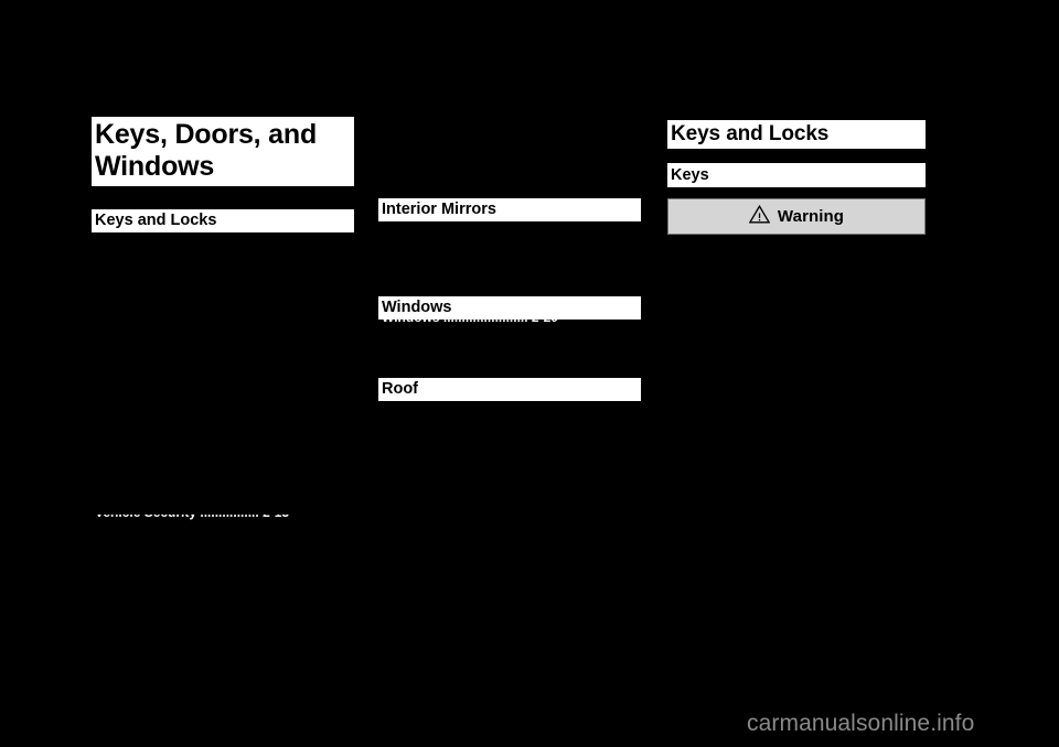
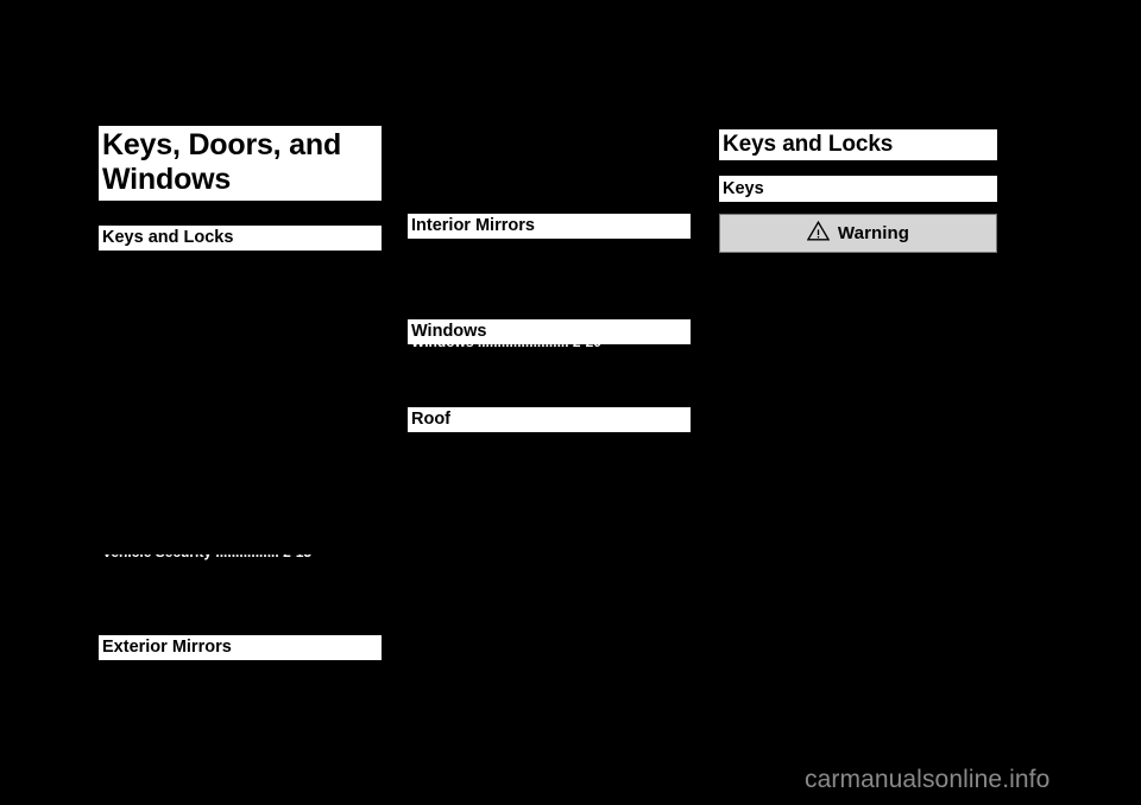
  Keys, Doors, and Windows
  Keys and Locks
+ Exterior Mirrors
  Interior Mirrors
  Windows
  Roof
  Keys and Locks
  Keys
  Warning
  carmanualsonline.info
